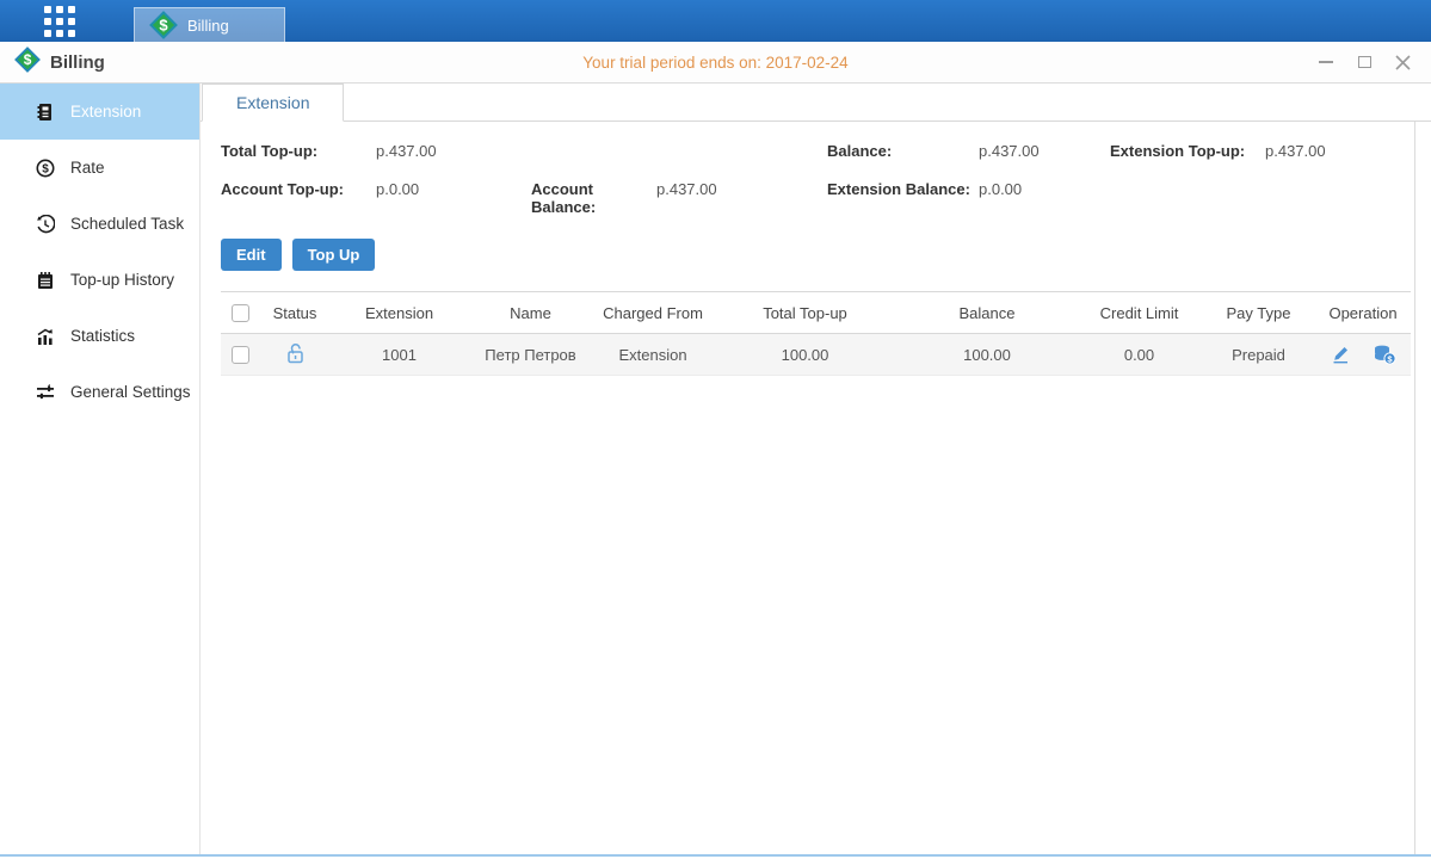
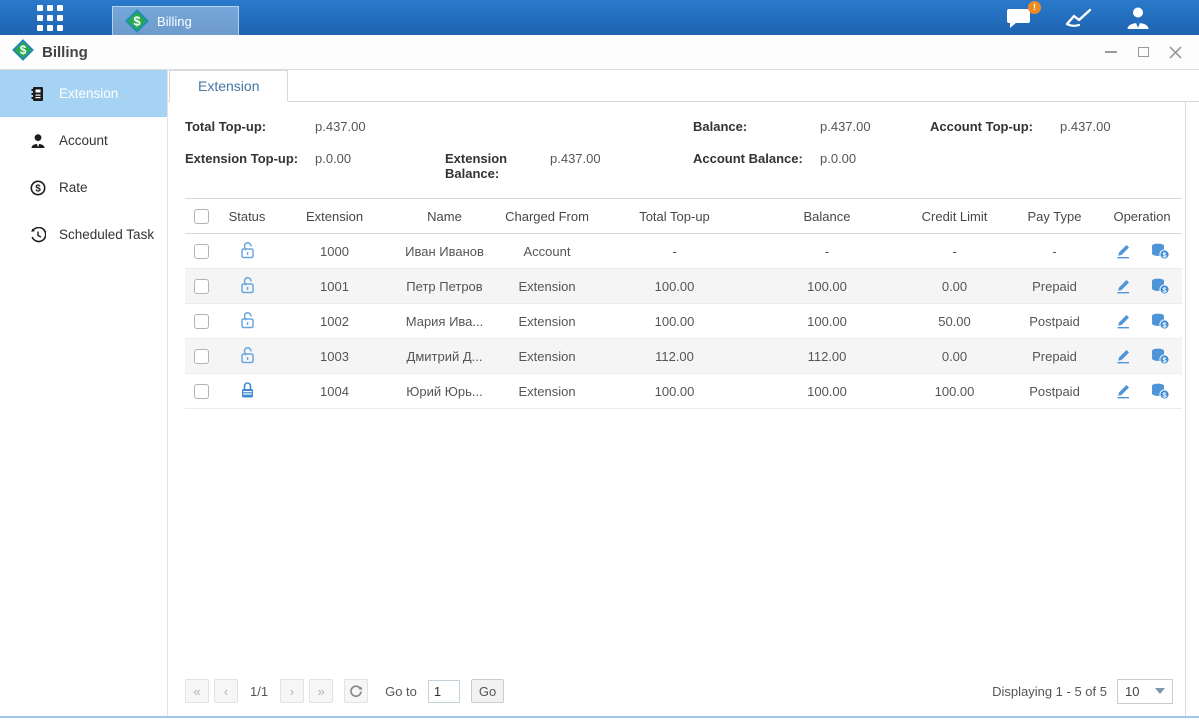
  $
  Billing
+ !
  $
  Billing
- Your trial period ends on: 2017-02-24
  Extension
+ Account
  $
  Rate
  Scheduled Task
- Top-up History
- Statistics
- General Settings
  Extension
  Total Top-up:
  p.437.00
  Balance:
  p.437.00
- Extension Top-up:
+ Account Top-up:
  p.437.00
- Account Top-up:
+ Extension Top-up:
  p.0.00
- Account Balance:
+ Extension Balance:
  p.437.00
- Extension Balance:
+ Account Balance:
  p.0.00
- Edit
- Top Up
  	Status	Extension	Name	Charged From	Total Top-up	Balance	Credit Limit	Pay Type	Operation
+ 		1000	Иван Иванов	Account	-	-	-	-	$
  		1001	Петр Петров	Extension	100.00	100.00	0.00	Prepaid	$
+ 		1002	Мария Ива...	Extension	100.00	100.00	50.00	Postpaid	$
+ 		1003	Дмитрий Д...	Extension	112.00	112.00	0.00	Prepaid	$
+ 		1004	Юрий Юрь...	Extension	100.00	100.00	100.00	Postpaid	$
+ «
+ ‹
+ 1/1
+ ›
+ »
+ Go to
+ 1
+ Go
+ Displaying 1 - 5 of 5
+ 10
